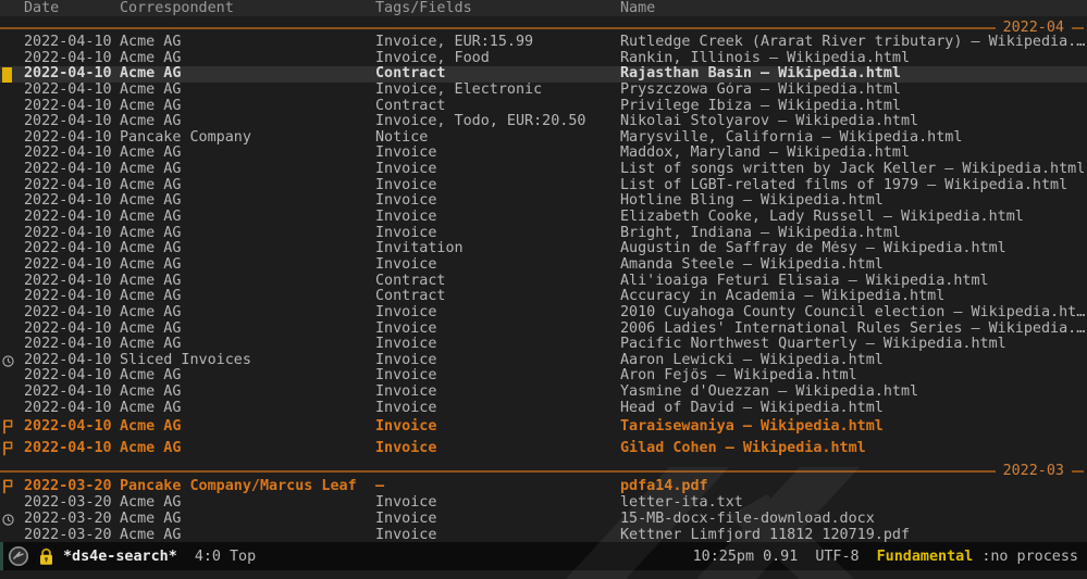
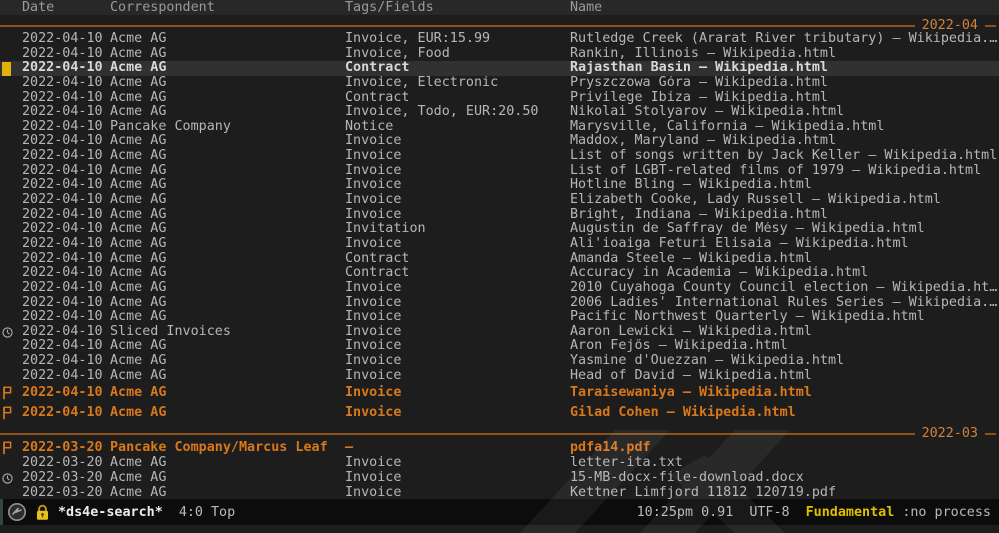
  Date
  Correspondent
  Tags/Fields
  Name
  2022-04
  2022-04-10
  Acme AG
  Invoice, EUR:15.99
  Rutledge Creek (Ararat River tributary) – Wikipedia.…
  2022-04-10
  Acme AG
  Invoice, Food
  Rankin, Illinois – Wikipedia.html
  2022-04-10
  Acme AG
  Contract
  Rajasthan Basin – Wikipedia.html
  2022-04-10
  Acme AG
  Invoice, Electronic
  Pryszczowa Góra – Wikipedia.html
  2022-04-10
  Acme AG
  Contract
  Privilege Ibiza – Wikipedia.html
  2022-04-10
  Acme AG
  Invoice, Todo, EUR:20.50
  Nikolai Stolyarov – Wikipedia.html
  2022-04-10
  Pancake Company
  Notice
  Marysville, California – Wikipedia.html
  2022-04-10
  Acme AG
  Invoice
  Maddox, Maryland – Wikipedia.html
  2022-04-10
  Acme AG
  Invoice
  List of songs written by Jack Keller – Wikipedia.html
  2022-04-10
  Acme AG
  Invoice
  List of LGBT-related films of 1979 – Wikipedia.html
  2022-04-10
  Acme AG
  Invoice
  Hotline Bling – Wikipedia.html
  2022-04-10
  Acme AG
  Invoice
  Elizabeth Cooke, Lady Russell – Wikipedia.html
  2022-04-10
  Acme AG
  Invoice
  Bright, Indiana – Wikipedia.html
  2022-04-10
  Acme AG
  Invitation
  Augustin de Saffray de Mésy – Wikipedia.html
  2022-04-10
  Acme AG
  Invoice
- Amanda Steele – Wikipedia.html
+ Ali'ioaiga Feturi Elisaia – Wikipedia.html
  2022-04-10
  Acme AG
  Contract
- Ali'ioaiga Feturi Elisaia – Wikipedia.html
+ Amanda Steele – Wikipedia.html
  2022-04-10
  Acme AG
  Contract
  Accuracy in Academia – Wikipedia.html
  2022-04-10
  Acme AG
  Invoice
  2010 Cuyahoga County Council election – Wikipedia.ht…
  2022-04-10
  Acme AG
  Invoice
  2006 Ladies' International Rules Series – Wikipedia.…
  2022-04-10
  Acme AG
  Invoice
  Pacific Northwest Quarterly – Wikipedia.html
  2022-04-10
  Sliced Invoices
  Invoice
  Aaron Lewicki – Wikipedia.html
  2022-04-10
  Acme AG
  Invoice
  Áron Fejős – Wikipedia.html
  2022-04-10
  Acme AG
  Invoice
  Yasmine d'Ouezzan – Wikipedia.html
  2022-04-10
  Acme AG
  Invoice
  Head of David – Wikipedia.html
  2022-04-10
  Acme AG
  Invoice
  Taraisewaniya – Wikipedia.html
  2022-04-10
  Acme AG
  Invoice
  Gilad Cohen – Wikipedia.html
  2022-03
  2022-03-20
  Pancake Company/Marcus Leaf
  –
  pdfa14.pdf
  2022-03-20
  Acme AG
  Invoice
  letter-ita.txt
  2022-03-20
  Acme AG
  Invoice
  15-MB-docx-file-download.docx
  2022-03-20
  Acme AG
  Invoice
  Kettner Limfjord 11812 120719.pdf
  *ds4e-search*
  4:0
  Top
  10:25pm
  0.91
  UTF-8
  Fundamental
  :no process
